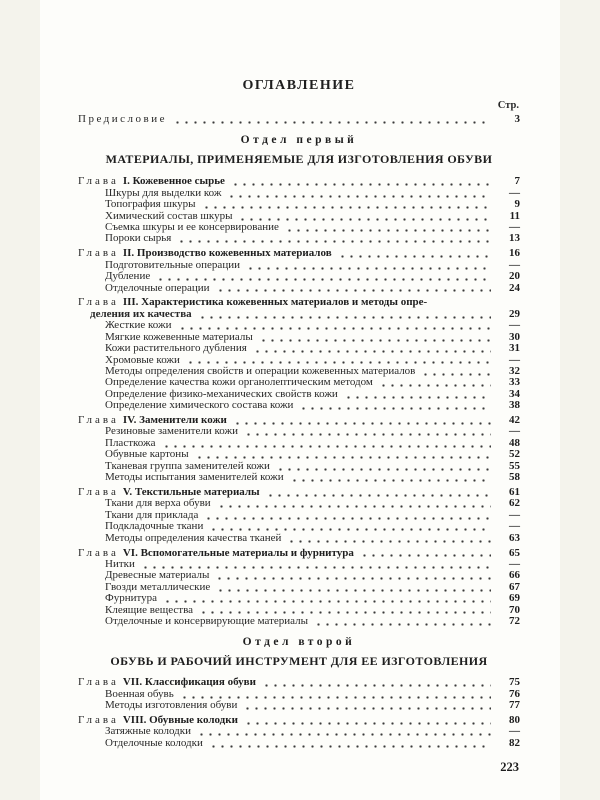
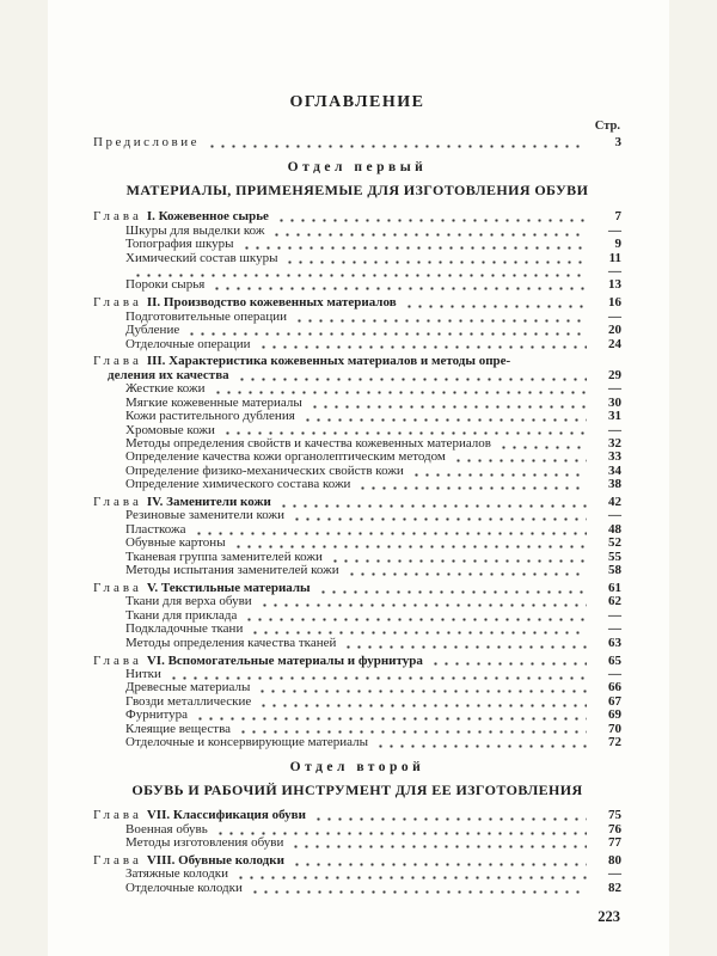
  ОГЛАВЛЕНИЕ
  Стр.
  Предисловие
  3
  Отдел первый
  МАТЕРИАЛЫ, ПРИМЕНЯЕМЫЕ ДЛЯ ИЗГОТОВЛЕНИЯ ОБУВИ
  Глава I. Кожевенное сырье
  7
  Шкуры для выделки кож
  —
  Топография шкуры
  9
  Химический состав шкуры
  11
- Съемка шкуры и ее консервирование
  —
  Пороки сырья
  13
  Глава II. Производство кожевенных материалов
  16
  Подготовительные операции
  —
  Дубление
  20
  Отделочные операции
  24
  Глава III. Характеристика кожевенных материалов и методы опре-
  деления их качества
  29
  Жесткие кожи
  —
  Мягкие кожевенные материалы
  30
  Кожи растительного дубления
  31
  Хромовые кожи
  —
- Методы определения свойств и операции кожевенных материалов
+ Методы определения свойств и качества кожевенных материалов
  32
  Определение качества кожи органолептическим методом
  33
  Определение физико-механических свойств кожи
  34
  Определение химического состава кожи
  38
  Глава IV. Заменители кожи
  42
  Резиновые заменители кожи
  —
  Пласткожа
  48
  Обувные картоны
  52
  Тканевая группа заменителей кожи
  55
  Методы испытания заменителей кожи
  58
  Глава V. Текстильные материалы
  61
  Ткани для верха обуви
  62
  Ткани для приклада
  —
  Подкладочные ткани
  —
  Методы определения качества тканей
  63
  Глава VI. Вспомогательные материалы и фурнитура
  65
  Нитки
  —
  Древесные материалы
  66
  Гвозди металлические
  67
  Фурнитура
  69
  Клеящие вещества
  70
  Отделочные и консервирующие материалы
  72
  Отдел второй
  ОБУВЬ И РАБОЧИЙ ИНСТРУМЕНТ ДЛЯ ЕЕ ИЗГОТОВЛЕНИЯ
  Глава VII. Классификация обуви
  75
  Военная обувь
  76
  Методы изготовления обуви
  77
  Глава VIII. Обувные колодки
  80
  Затяжные колодки
  —
  Отделочные колодки
  82
  223
